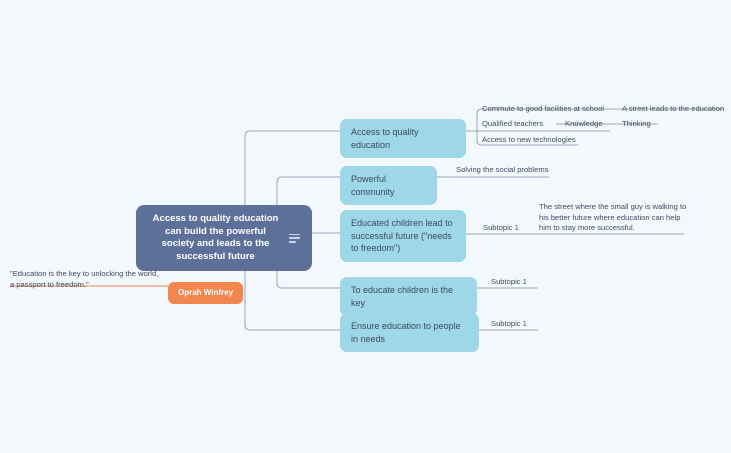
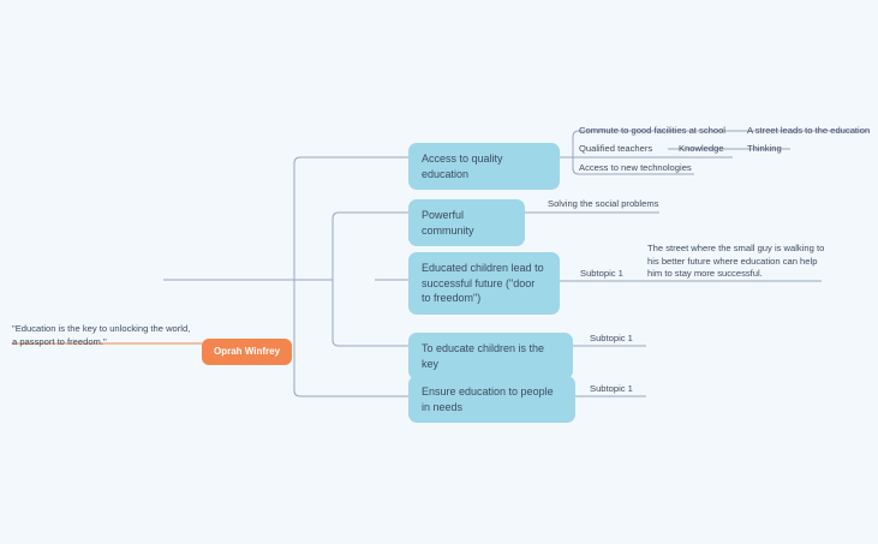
- Access to quality education can build the powerful society and leads to the successful future
  "Education is the key to unlocking the world, a passport to freedom."
  Oprah Winfrey
  Access to quality education
  Commute to good facilities at school
  Qualified teachers
  Access to new technologies
  A street leads to the education
  Knowledge
  Thinking
  Powerful community
  Solving the social problems
- Educated children lead to successful future ("needs to freedom")
+ Educated children lead to successful future ("door to freedom")
  Subtopic 1
  The street where the small guy is walking to his better future where education can help him to stay more successful.
  To educate children is the key
  Subtopic 1
  Ensure education to people in needs
  Subtopic 1
